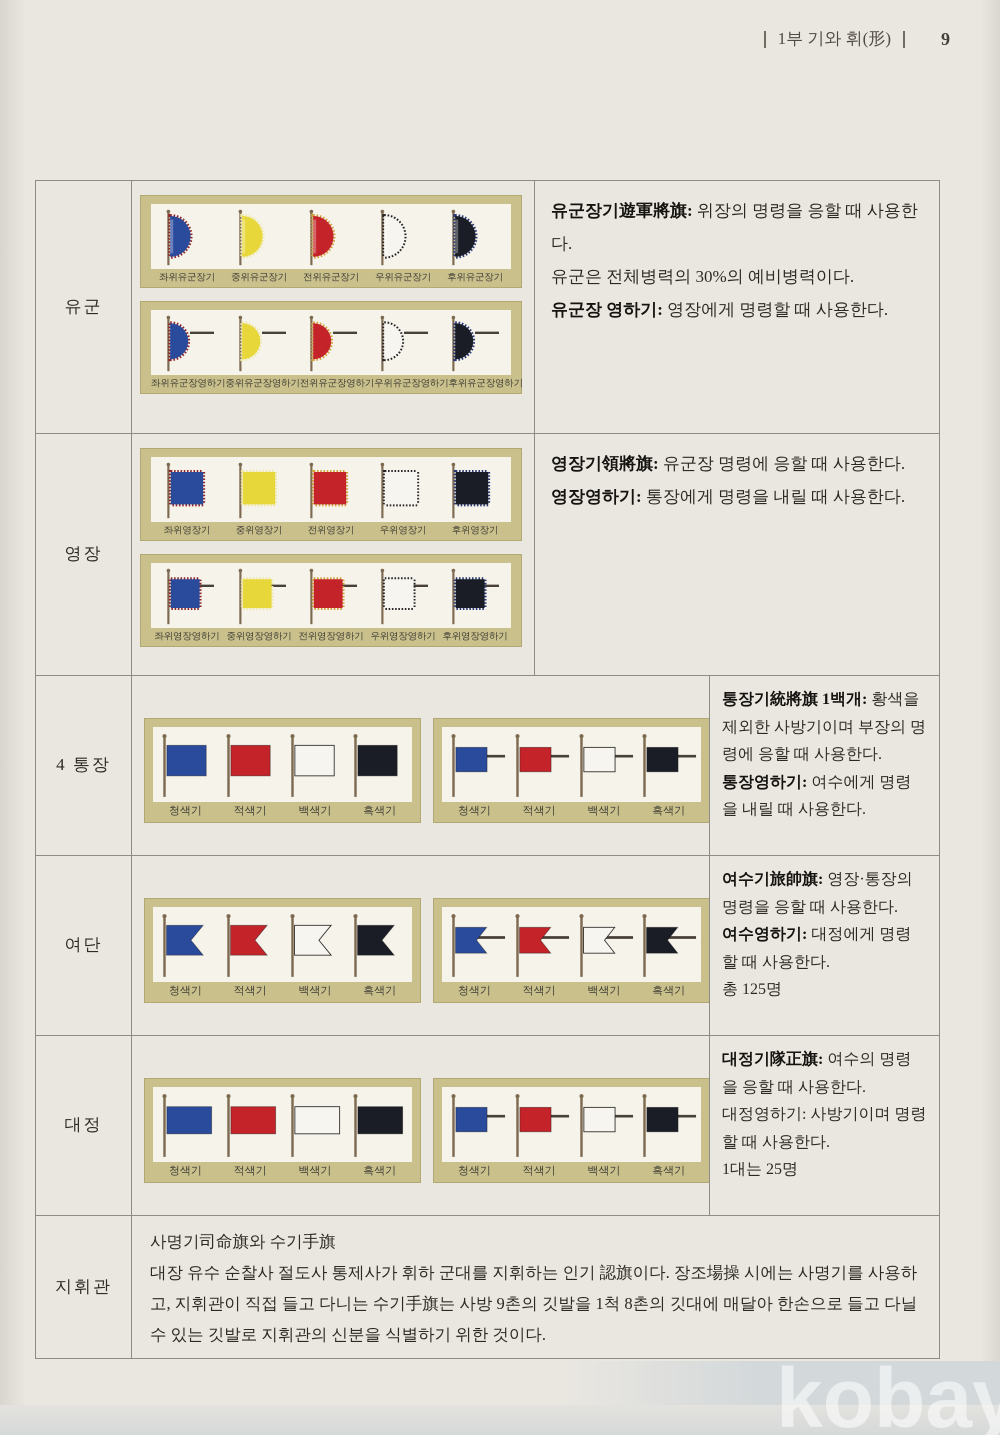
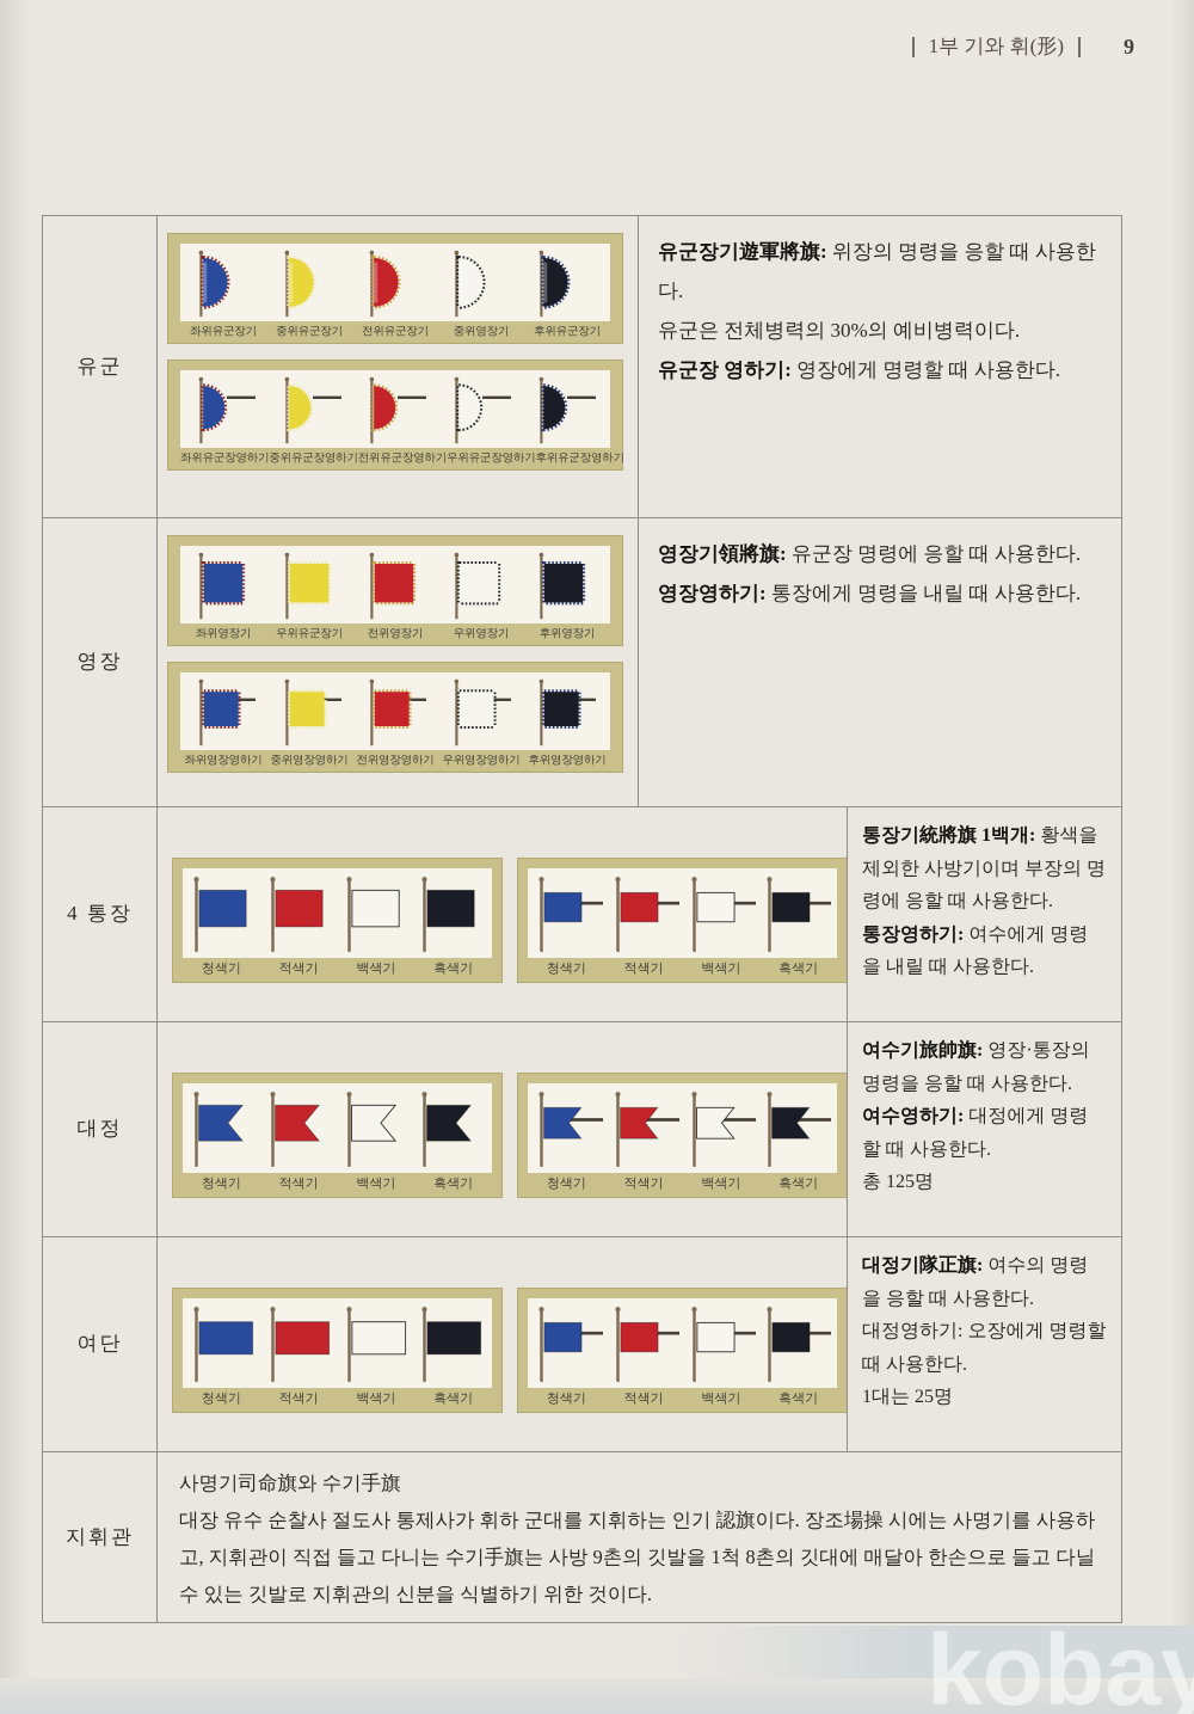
  1부 기와 휘(形)
  9
  유군
  좌위유군장기
  중위유군장기
  전위유군장기
- 우위유군장기
+ 중위영장기
  후위유군장기
  좌위유군장영하기
  중위유군장영하기
  전위유군장영하기
  우위유군장영하기
  후위유군장영하기
  유군장기遊軍將旗: 위장의 명령을 응할 때 사용한다.
  유군은 전체병력의 30%의 예비병력이다.
  유군장 영하기: 영장에게 명령할 때 사용한다.
  영장
  좌위영장기
- 중위영장기
+ 우위유군장기
  전위영장기
  우위영장기
  후위영장기
  좌위영장영하기
  중위영장영하기
  전위영장영하기
  우위영장영하기
  후위영장영하기
  영장기領將旗: 유군장 명령에 응할 때 사용한다.
  영장영하기: 통장에게 명령을 내릴 때 사용한다.
  4 통장
  청색기
  적색기
  백색기
  흑색기
  청색기
  적색기
  백색기
  흑색기
  통장기統將旗 1백개: 황색을 제외한 사방기이며 부장의 명령에 응할 때 사용한다.
  통장영하기: 여수에게 명령을 내릴 때 사용한다.
- 여단
+ 대정
  청색기
  적색기
  백색기
  흑색기
  청색기
  적색기
  백색기
  흑색기
  여수기旅帥旗: 영장·통장의 명령을 응할 때 사용한다.
  여수영하기: 대정에게 명령할 때 사용한다.
  총 125명
- 대정
+ 여단
  청색기
  적색기
  백색기
  흑색기
  청색기
  적색기
  백색기
  흑색기
  대정기隊正旗: 여수의 명령을 응할 때 사용한다.
- 대정영하기: 사방기이며 명령할 때 사용한다.
+ 대정영하기: 오장에게 명령할 때 사용한다.
  1대는 25명
  지휘관
  사명기司命旗와 수기手旗
  대장 유수 순찰사 절도사 통제사가 휘하 군대를 지휘하는 인기 認旗이다. 장조場操 시에는 사명기를 사용하고, 지휘관이 직접 들고 다니는 수기手旗는 사방 9촌의 깃발을 1척 8촌의 깃대에 매달아 한손으로 들고 다닐 수 있는 깃발로 지휘관의 신분을 식별하기 위한 것이다.
  kobay
